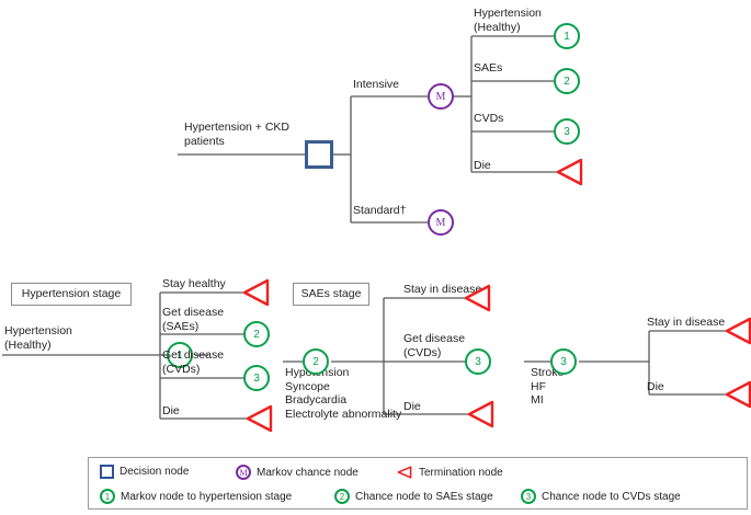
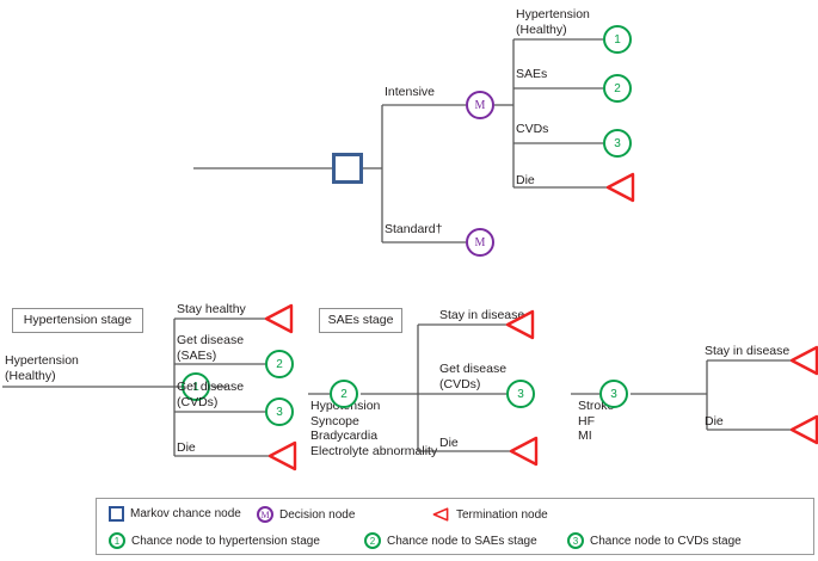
- Hypertension + CKD
- patients
  Intensive
  M
  Standard†
  M
  Hypertension
  (Healthy)
  1
  SAEs
  2
  CVDs
  3
  Die
  Hypertension stage
  Hypertension
  (Healthy)
  1
  Stay healthy
  Get disease
  (SAEs)
  2
  Get disease
  (CVDs)
  3
  Die
  SAEs stage
  Hypnsion
  Syncope
  Bradycardia
  Electrolyte abnormality
  2
  Stay in disease
  Get disease
  (CVDs)
  3
  Die
  Strok
  HF
  MI
  3
  Stay in disease
  Die
- Decision node
+ Markov chance node
  M
- Markov chance node
+ Decision node
  Termination node
  1
- Markov node to hypertension stage
+ Chance node to hypertension stage
  2
  Chance node to SAEs stage
  3
  Chance node to CVDs stage
